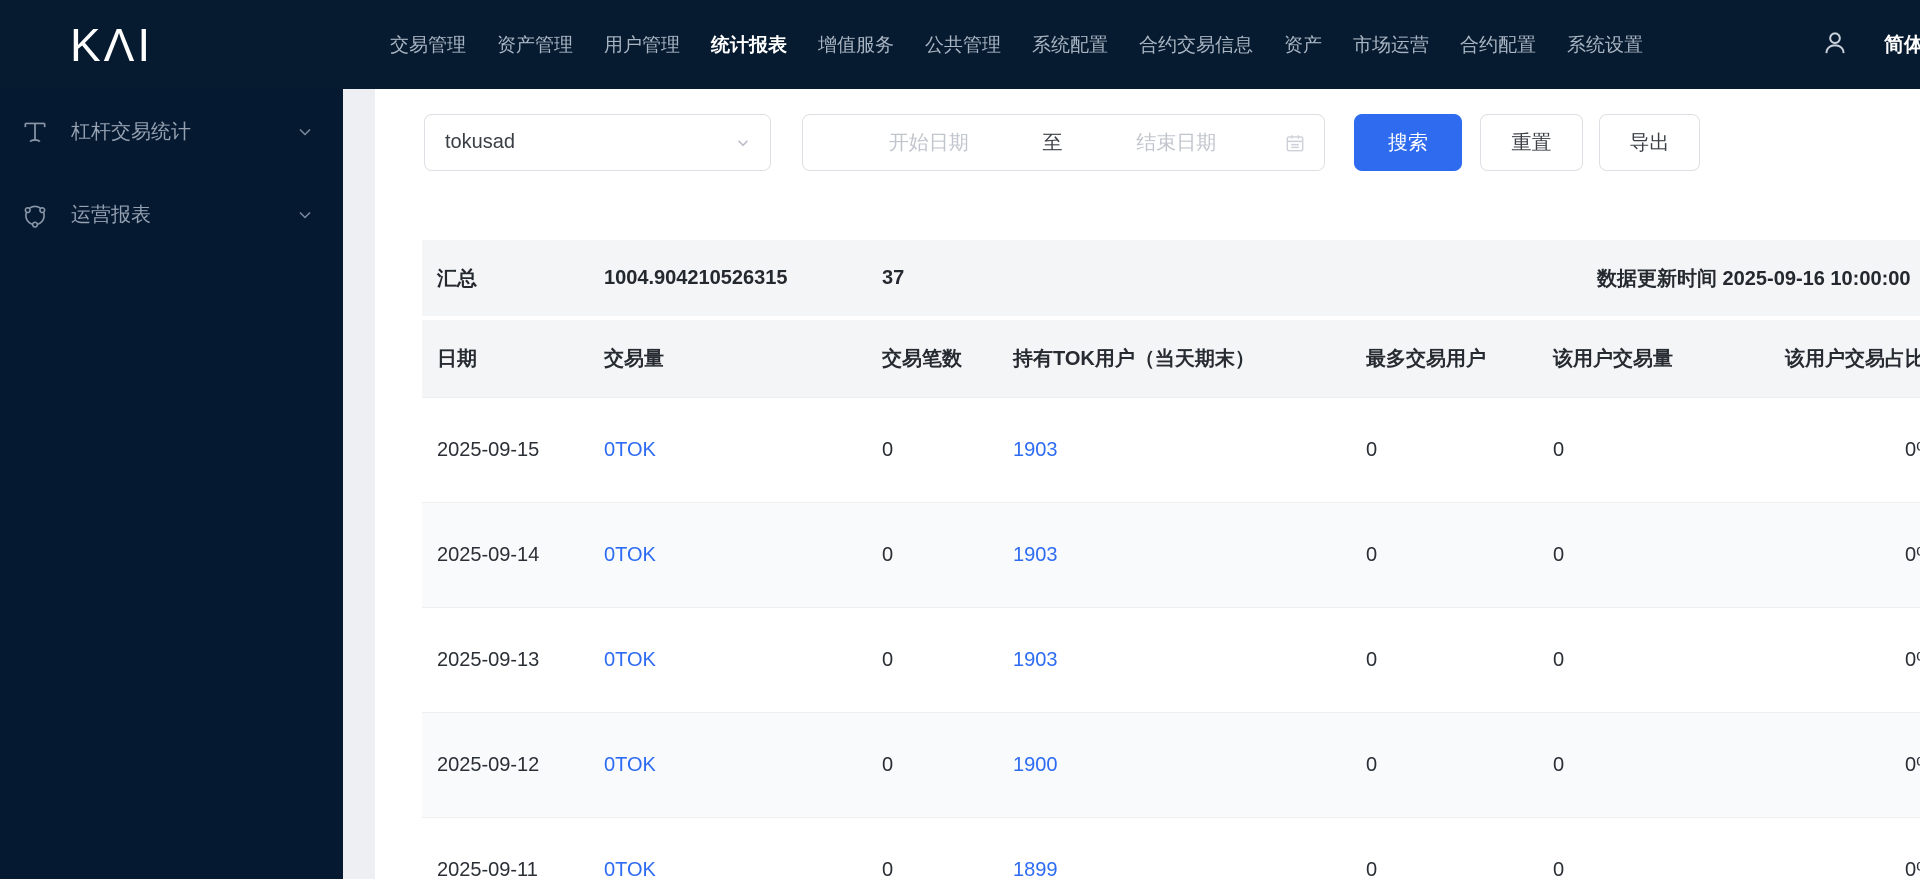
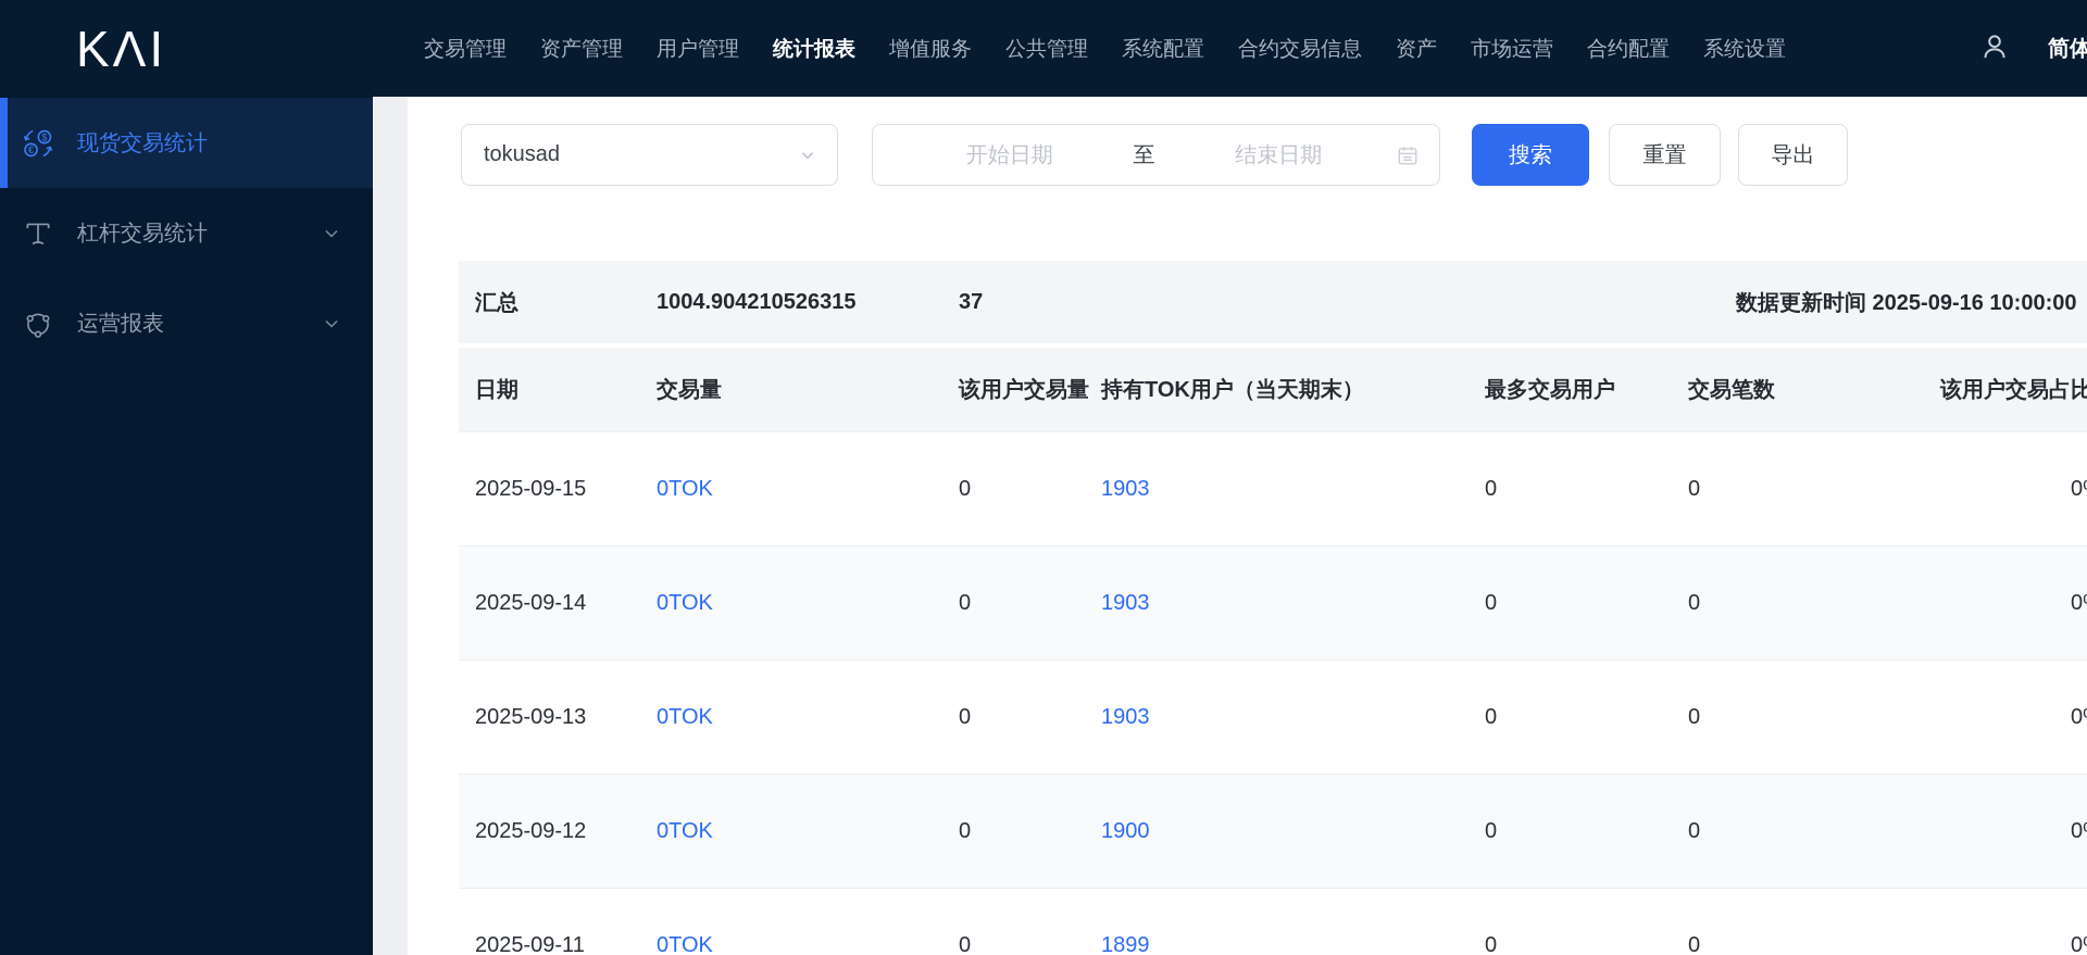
  KΛI
  交易管理
  资产管理
  用户管理
  统计报表
  增值服务
  公共管理
  系统配置
  合约交易信息
  资产
  市场运营
  合约配置
  系统设置
  简体
+ $
+ €
+ 现货交易统计
  杠杆交易统计
  运营报表
  tokusad
  开始日期
  至
  结束日期
  搜索
  重置
  导出
  汇总
  1004.904210526315
  37
  数据更新时间 2025-09-16 10:00:00
  日期
  交易量
- 交易笔数
+ 该用户交易量
  持有TOK用户（当天期末）
  最多交易用户
- 该用户交易量
+ 交易笔数
  该用户交易占比
  2025-09-15
  0TOK
  0
  1903
  0
  0
  2025-09-14
  0TOK
  0
  1903
  0
  0
  2025-09-13
  0TOK
  0
  1903
  0
  0
  2025-09-12
  0TOK
  0
  1900
  0
  0
  2025-09-11
  0TOK
  0
  1899
  0
  0
